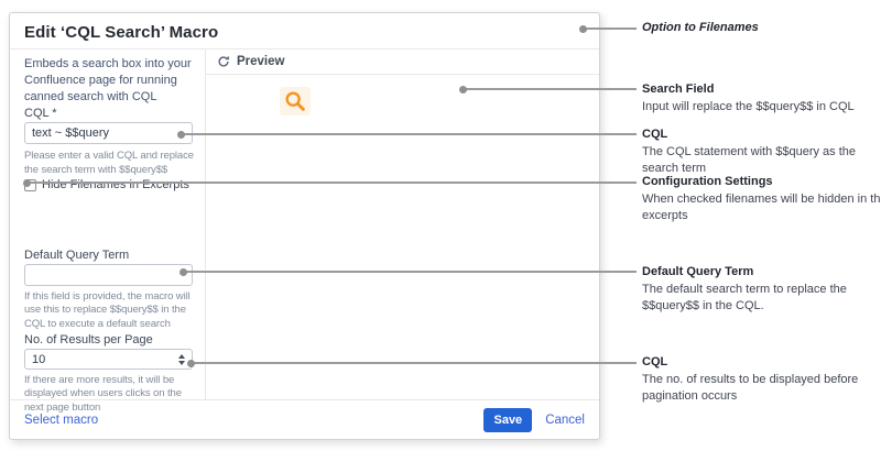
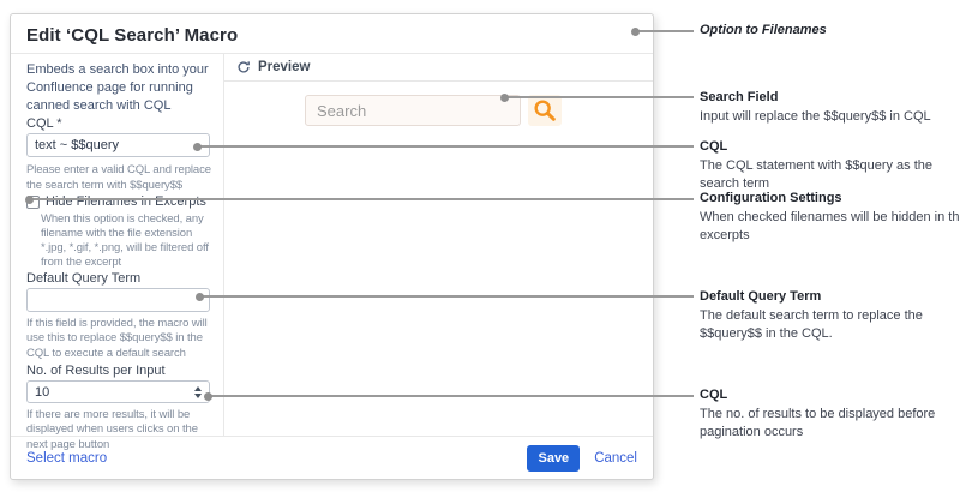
  Edit ‘CQL Search’ Macro
  Embeds a search box into your Confluence page for running canned search with CQL
  CQL *
  text ~ $$query
  Please enter a valid CQL and replace the search term with $$query$$
  Hide Filenames in Excerpts
+ When this option is checked, any filename with the file extension *.jpg, *.gif, *.png, will be filtered off from the excerpt
  Default Query Term
  If this field is provided, the macro will use this to replace $$query$$ in the CQL to execute a default search
- No. of Results per Page
+ No. of Results per Input
  10
  If there are more results, it will be displayed when users clicks on the next page button
  Preview
+ Search
  Select macro
  Save
  Cancel
  Option to Filenames
  Search Field
  Input will replace the $$query$$ in CQL
  CQL
  The CQL statement with $$query as the search term
  Configuration Settings
  When checked filenames will be hidden in th excerpts
  Default Query Term
  The default search term to replace the $$query$$ in the CQL.
  CQL
  The no. of results to be displayed before pagination occurs
